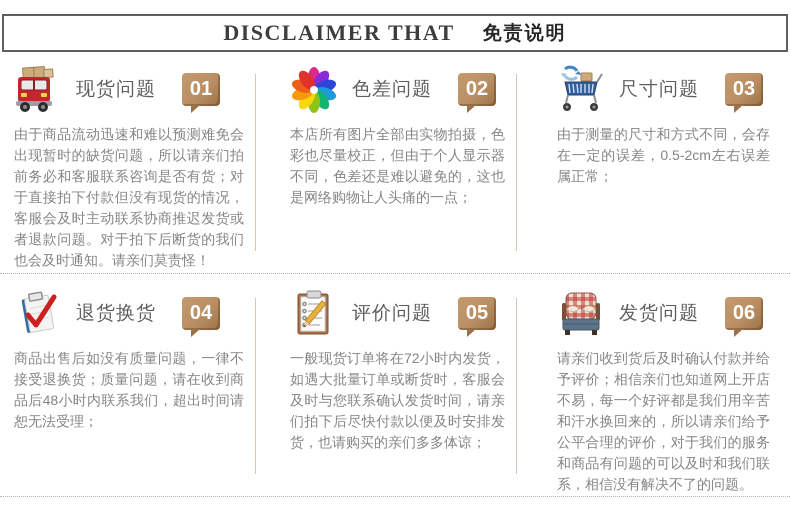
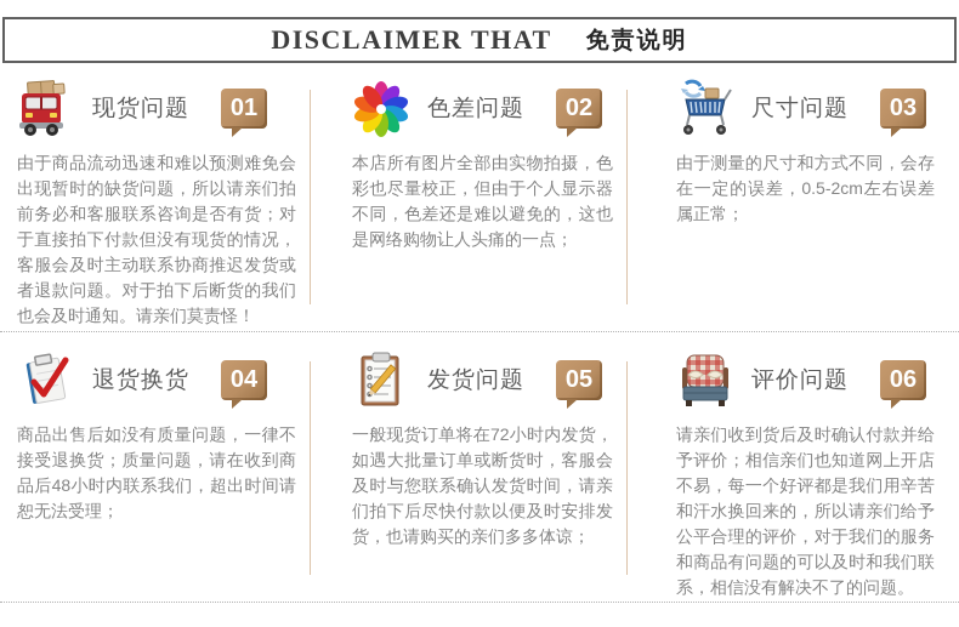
  DISCLAIMER THAT
  免责说明
  现货问题
  01
  由于商品流动迅速和难以预测难免会出现暂时的缺货问题，所以请亲们拍前务必和客服联系咨询是否有货；对于直接拍下付款但没有现货的情况，客服会及时主动联系协商推迟发货或者退款问题。对于拍下后断货的我们也会及时通知。请亲们莫责怪！
  色差问题
  02
  本店所有图片全部由实物拍摄，色彩也尽量校正，但由于个人显示器不同，色差还是难以避免的，这也是网络购物让人头痛的一点；
  尺寸问题
  03
  由于测量的尺寸和方式不同，会存在一定的误差，0.5-2cm左右误差属正常；
  退货换货
  04
  商品出售后如没有质量问题，一律不接受退换货；质量问题，请在收到商品后48小时内联系我们，超出时间请恕无法受理；
- 评价问题
+ 发货问题
  05
  一般现货订单将在72小时内发货，如遇大批量订单或断货时，客服会及时与您联系确认发货时间，请亲们拍下后尽快付款以便及时安排发货，也请购买的亲们多多体谅；
- 发货问题
+ 评价问题
  06
  请亲们收到货后及时确认付款并给予评价；相信亲们也知道网上开店不易，每一个好评都是我们用辛苦和汗水换回来的，所以请亲们给予公平合理的评价，对于我们的服务和商品有问题的可以及时和我们联系，相信没有解决不了的问题。
